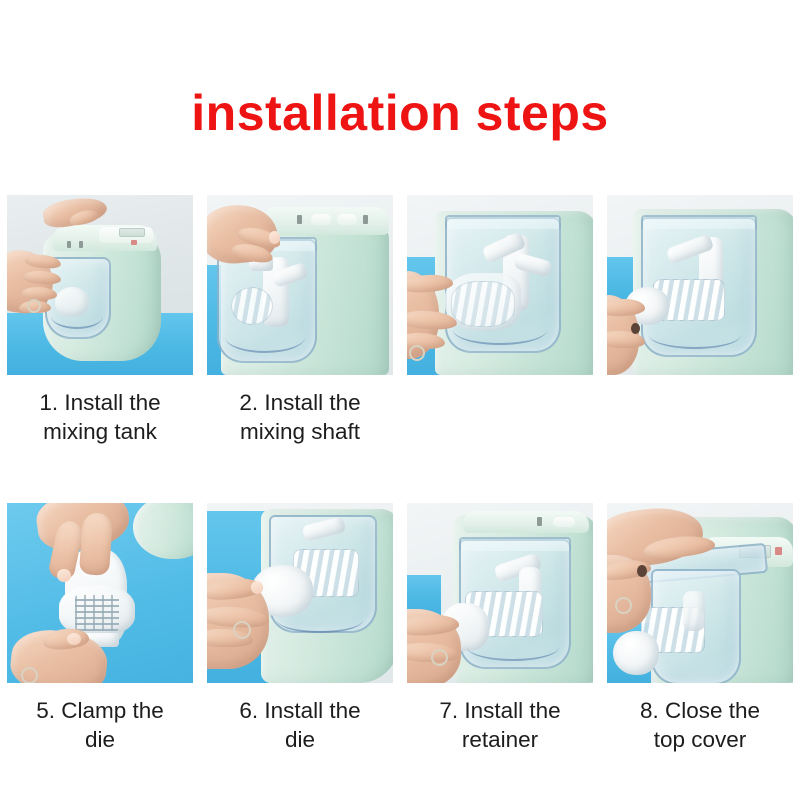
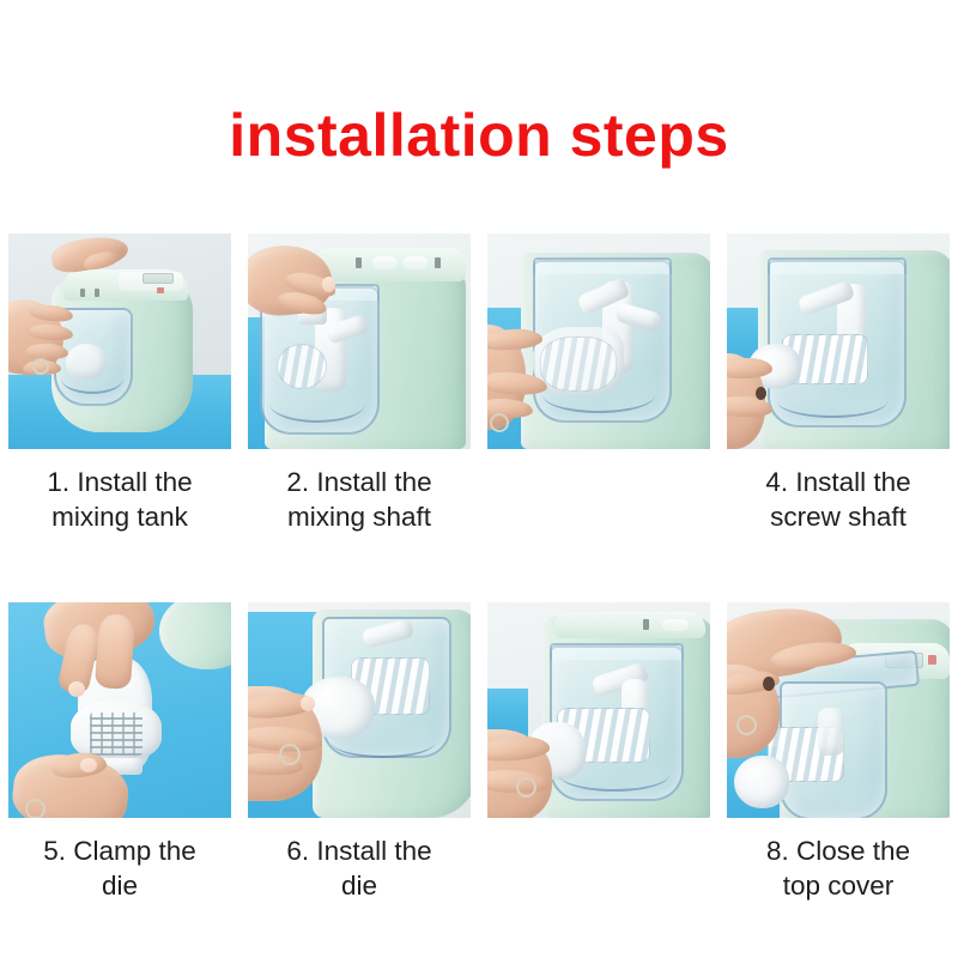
  installation steps
  1. Install the
  mixing tank
  2. Install the
  mixing shaft
+ 4. Install the
+ screw shaft
  5. Clamp the
  die
  6. Install the
  die
- 7. Install the
- retainer
  8. Close the
  top cover
